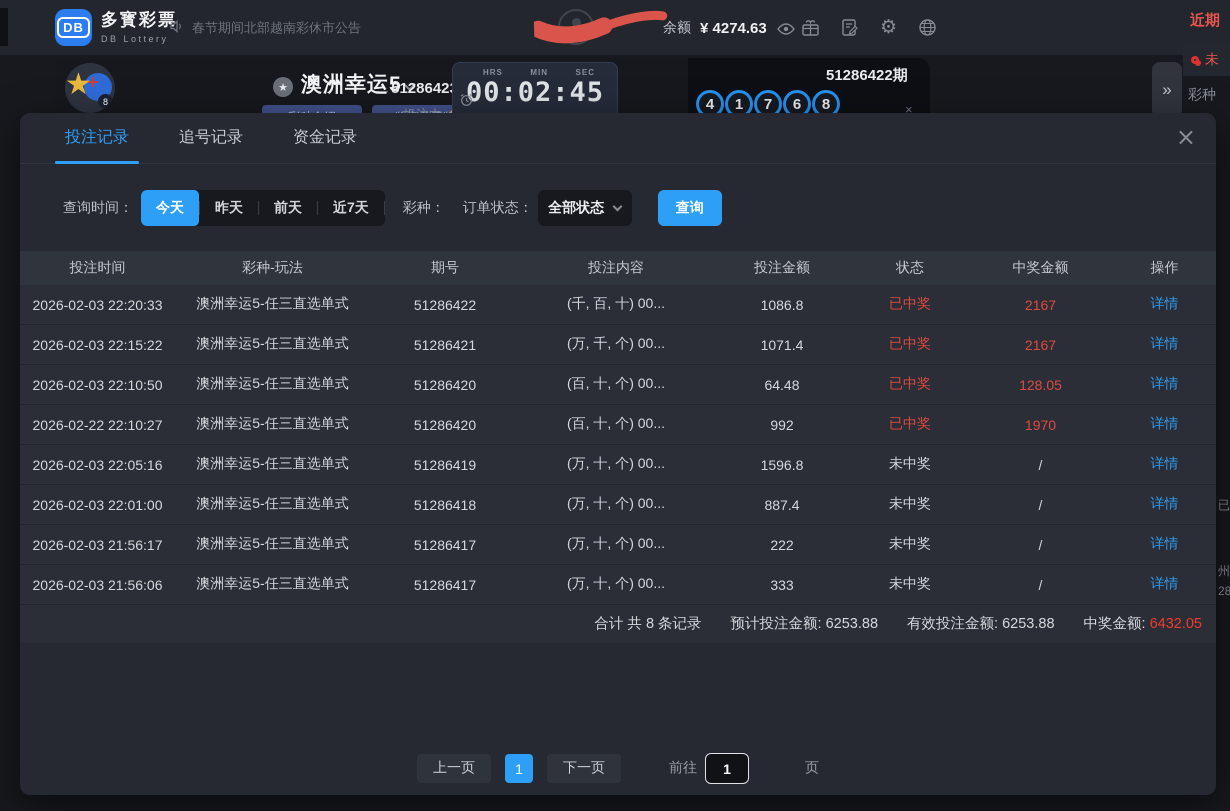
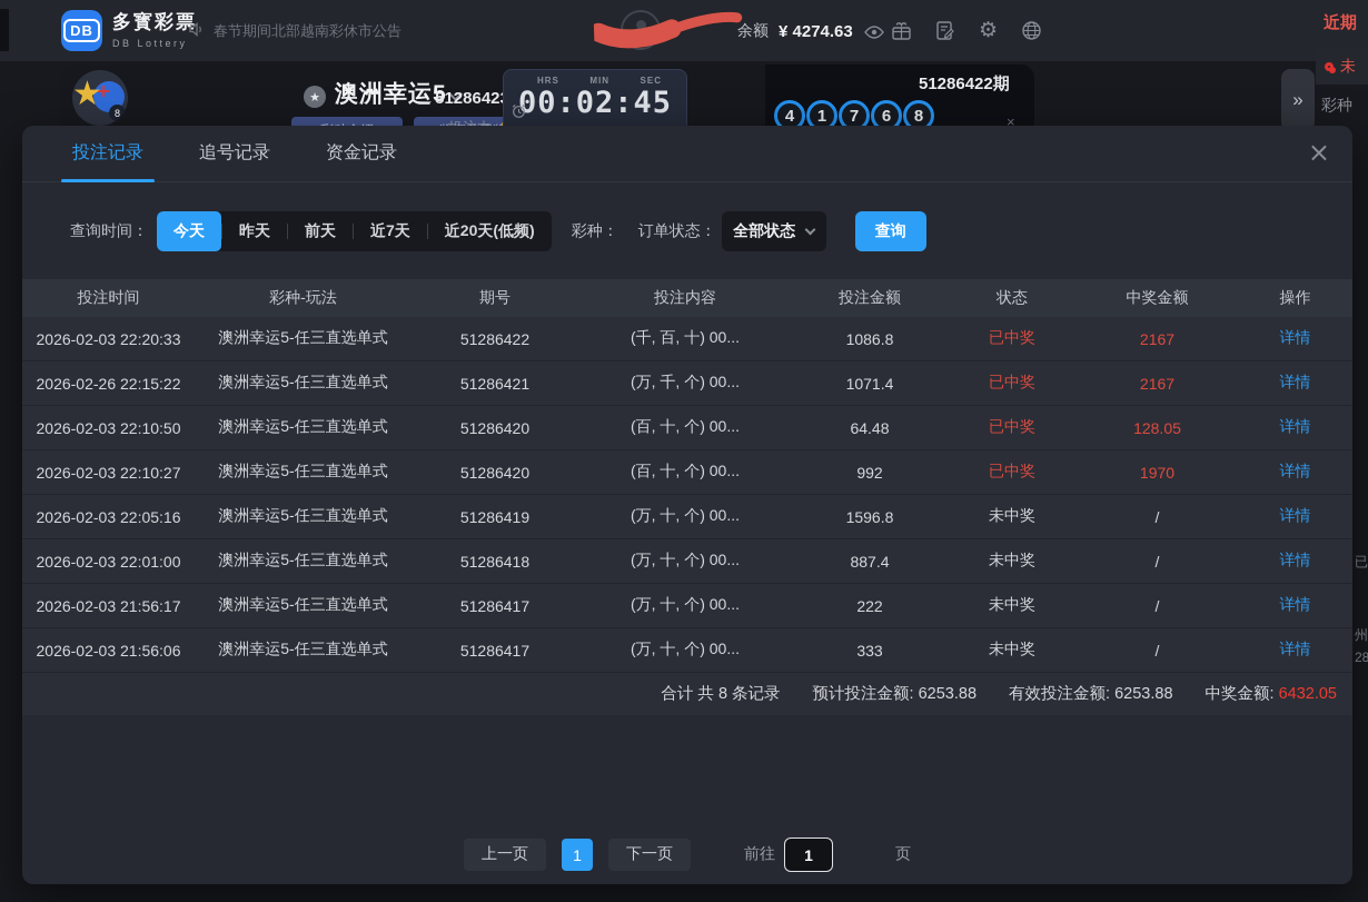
  DB
  多寳彩票
  DB Lottery
  春节期间北部越南彩休市公告
  余额
  ¥ 4274.63
  ⚙
  ★
  8
  ★
  澳洲幸运5
  5128642
  HRS
  MIN
  SEC
  00:02:45
  51286422期
  4
  1
  7
  6
  8
  ×
  »
  近期
  未
  彩种
  已
  州
  28
  投注记录
  追号记录
  资金记录
  ×
  查询时间：
  今天
  昨天
  前天
  近7天
+ 近20天(低频)
  彩种：
  订单状态：
  全部状态
  查询
  投注时间
  彩种-玩法
  期号
  投注内容
  投注金额
  状态
  中奖金额
  操作
  2026-02-03 22:20:33
  澳洲幸运5-任三直选单式
  51286422
  (千, 百, 十) 00...
  1086.8
  已中奖
  2167
  详情
- 2026-02-03 22:15:22
+ 2026-02-26 22:15:22
  澳洲幸运5-任三直选单式
  51286421
  (万, 千, 个) 00...
  1071.4
  已中奖
  2167
  详情
  2026-02-03 22:10:50
  澳洲幸运5-任三直选单式
  51286420
  (百, 十, 个) 00...
  64.48
  已中奖
  128.05
  详情
- 2026-02-22 22:10:27
+ 2026-02-03 22:10:27
  澳洲幸运5-任三直选单式
  51286420
  (百, 十, 个) 00...
  992
  已中奖
  1970
  详情
  2026-02-03 22:05:16
  澳洲幸运5-任三直选单式
  51286419
  (万, 十, 个) 00...
  1596.8
  未中奖
  /
  详情
  2026-02-03 22:01:00
  澳洲幸运5-任三直选单式
  51286418
  (万, 十, 个) 00...
  887.4
  未中奖
  /
  详情
  2026-02-03 21:56:17
  澳洲幸运5-任三直选单式
  51286417
  (万, 十, 个) 00...
  222
  未中奖
  /
  详情
  2026-02-03 21:56:06
  澳洲幸运5-任三直选单式
  51286417
  (万, 十, 个) 00...
  333
  未中奖
  /
  详情
  合计 共 8 条记录
  预计投注金额: 6253.88
  有效投注金额: 6253.88
  中奖金额: 6432.05
  上一页
  1
  下一页
  前往
  1
  页
